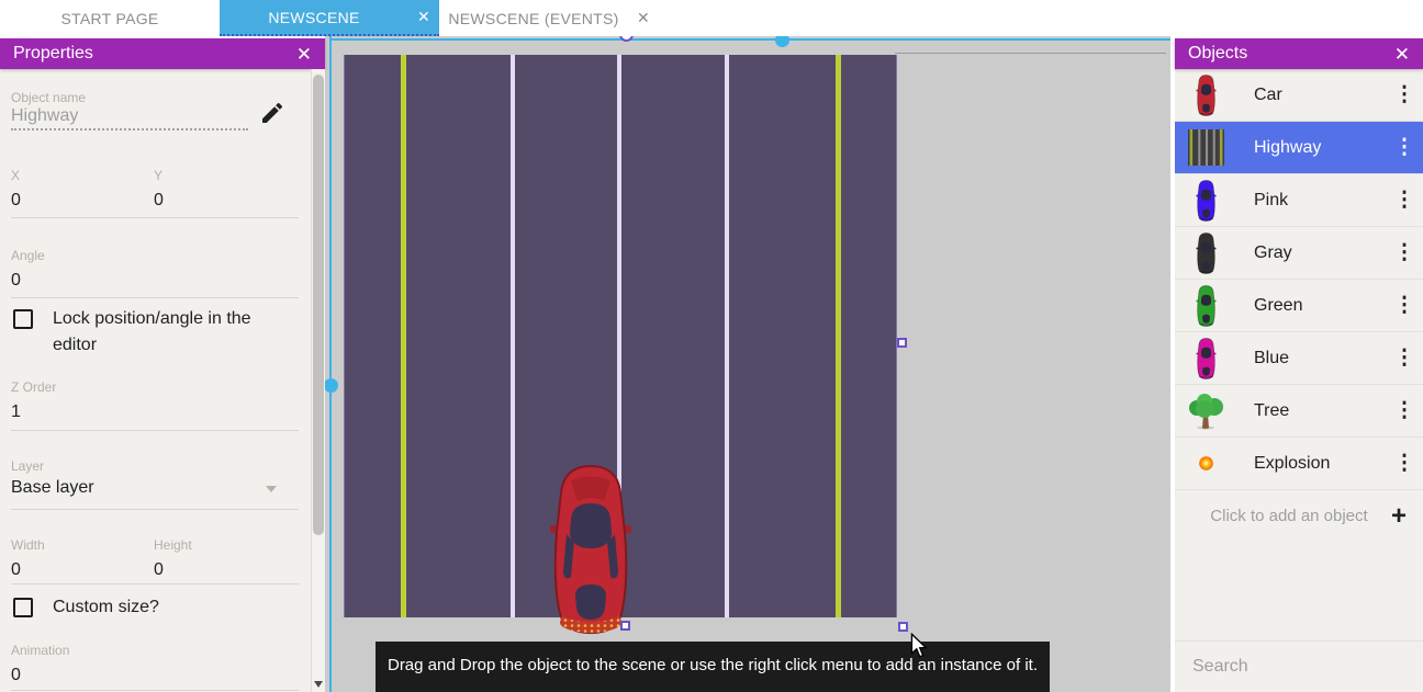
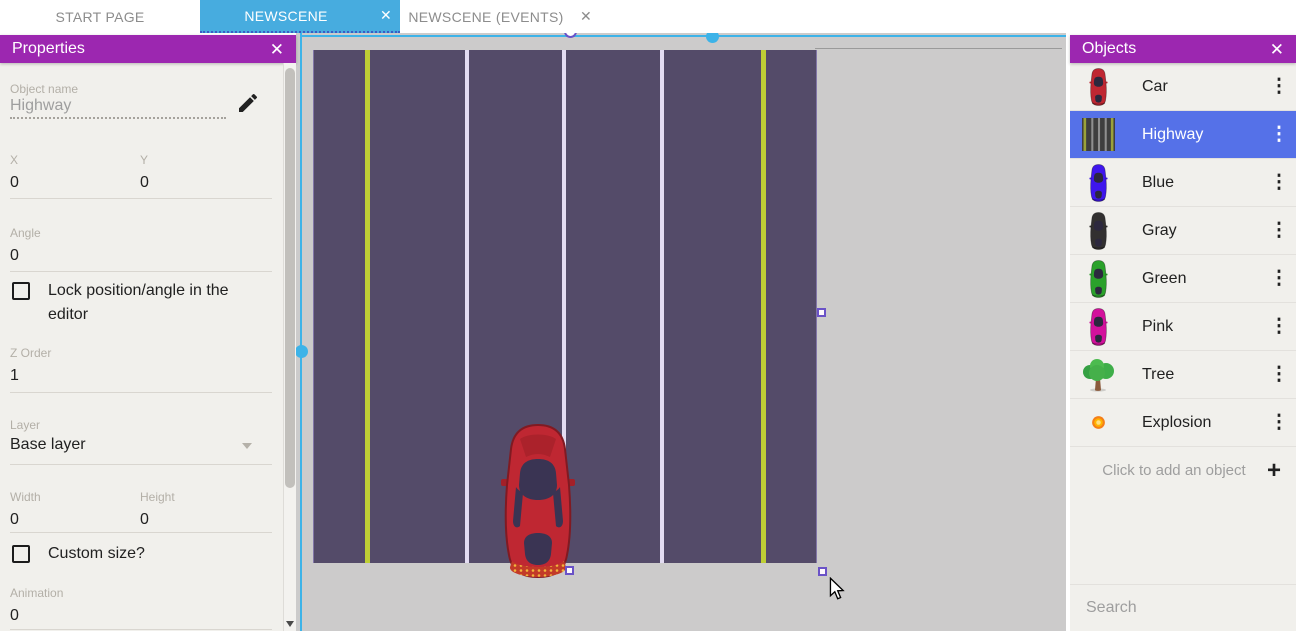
  START PAGE
  NEWSCENE
  ✕
  NEWSCENE (EVENTS)
  ✕
- Drag and Drop the object to the scene or use the right click menu to add an instance of it.
  Properties
  ✕
  Object name
  Highway
  X
  Y
  0
  0
  Angle
  0
  Lock position/angle in the editor
  Z Order
  1
  Layer
  Base layer
  Width
  Height
  0
  0
  Custom size?
  Animation
  0
  Objects
  ✕
  Car
  ⋮
  Highway
  ⋮
- Pink
+ Blue
  ⋮
  Gray
  ⋮
  Green
  ⋮
- Blue
+ Pink
  ⋮
  Tree
  ⋮
  Explosion
  ⋮
  Click to add an object
  +
  Search
